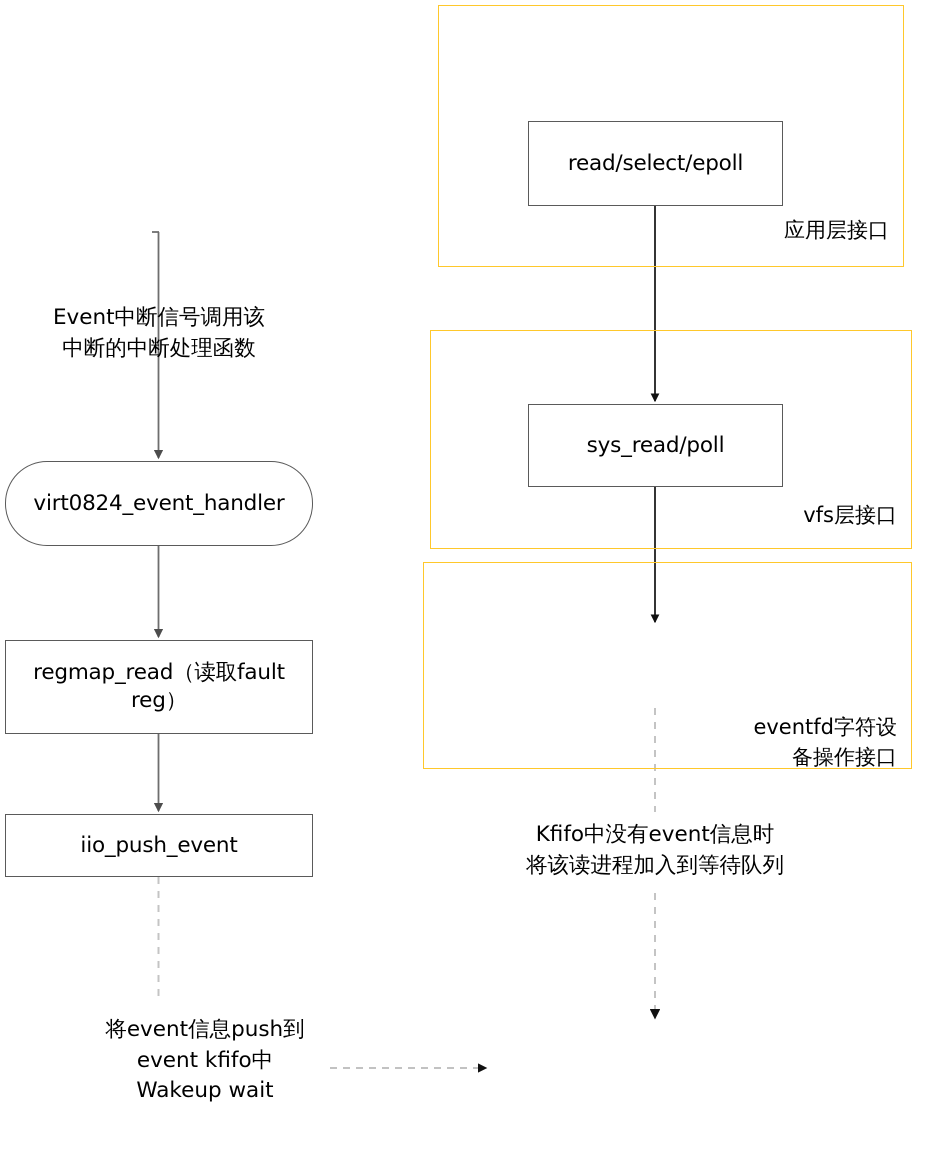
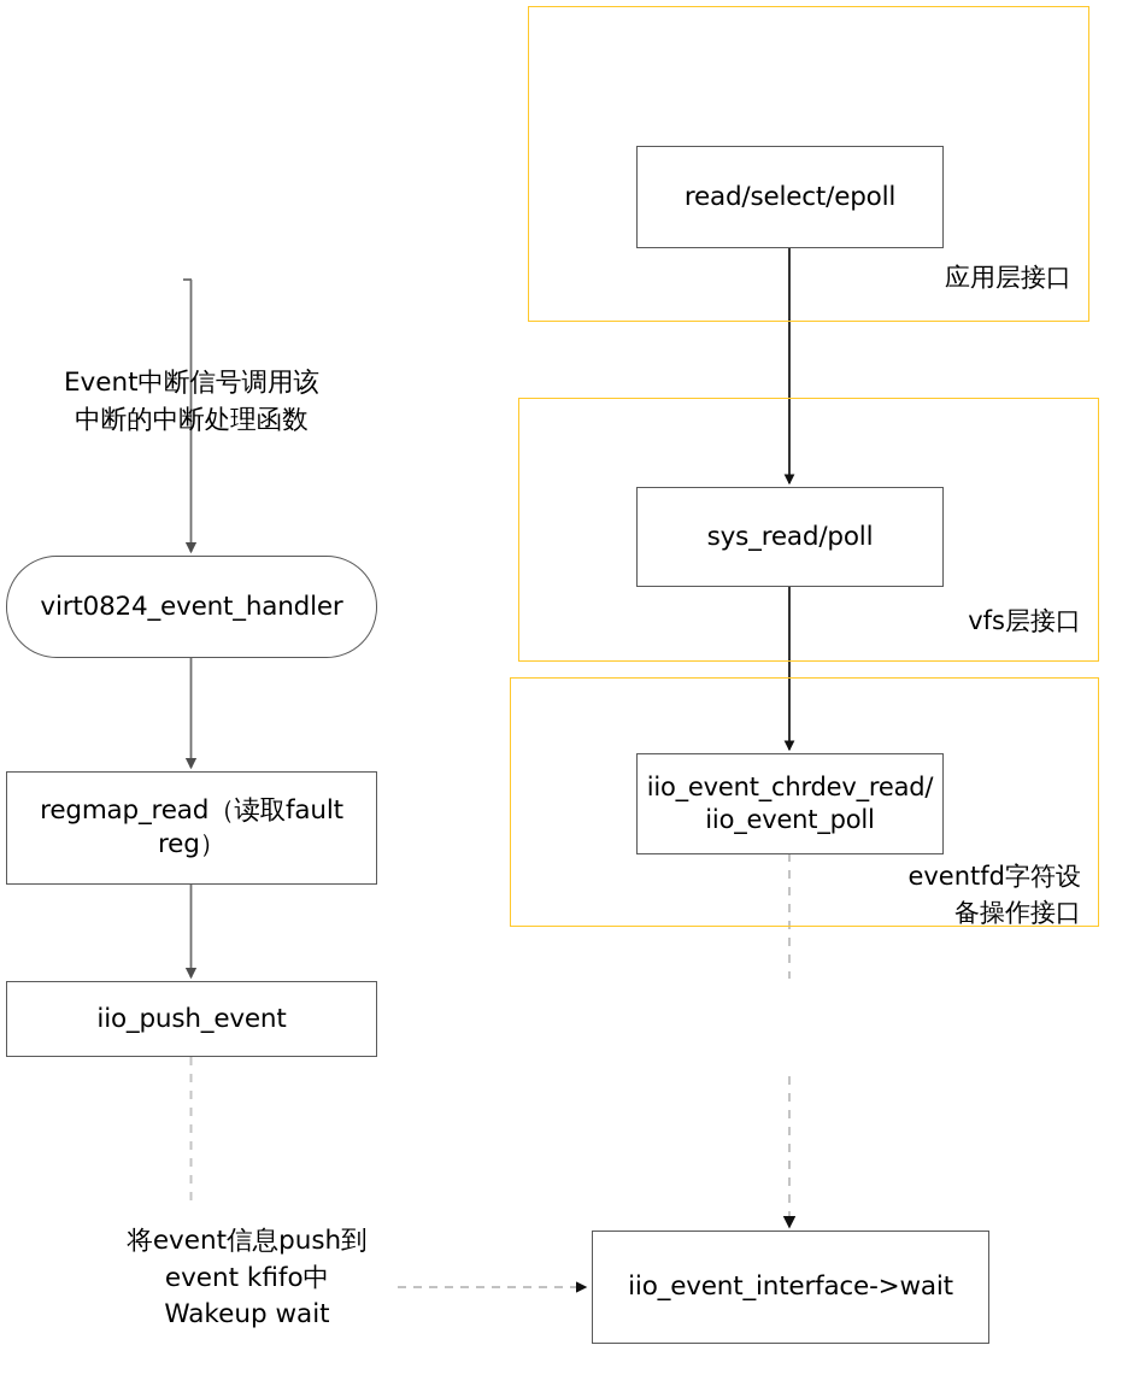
  应用层接口
  vfs层接口
  eventfd字符设
  备操作接口
  read/select/epoll
  sys_read/poll
+ iio_event_chrdev_read/
+ iio_event_poll
+ iio_event_interface->wait
  virt0824_event_handler
  regmap_read（读取fault
  reg）
  iio_push_event
  Event中断信号调用该
  中断的中断处理函数
- Kfifo中没有event信息时
- 将该读进程加入到等待队列
  将event信息push到
  event kfifo中
  Wakeup wait
